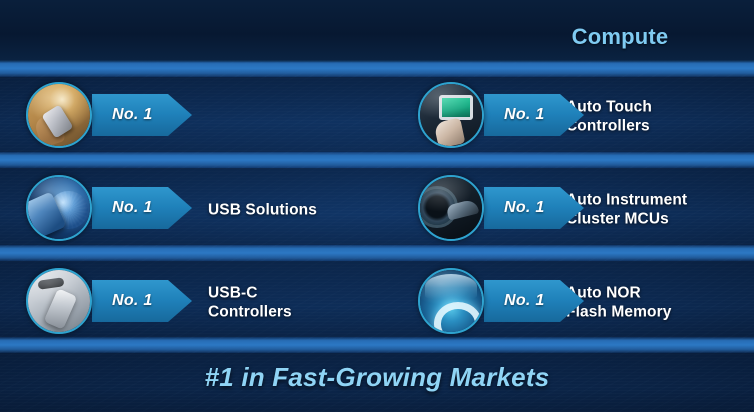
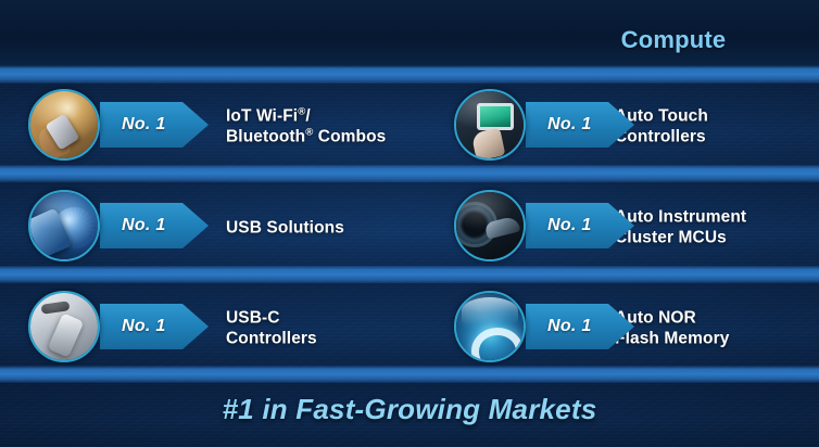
  No. 1
+ IoT Wi-Fi®/
+ Bluetooth® Combos
  No. 1
  USB Solutions
  No. 1
  USB-C
  Controllers
  Compute
  No. 1
  uto Touch
  Controllers
  No. 1
  uto Instrument
  Cluster MCUs
  No. 1
  uto NOR
  lash Memory
  #1 in Fast-Growing Markets
